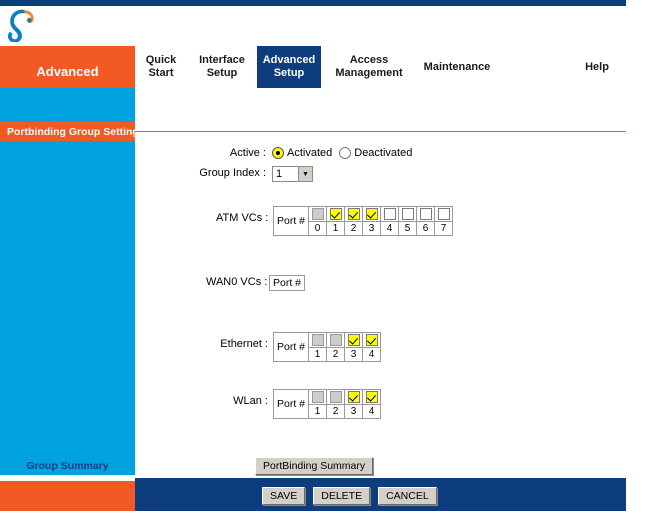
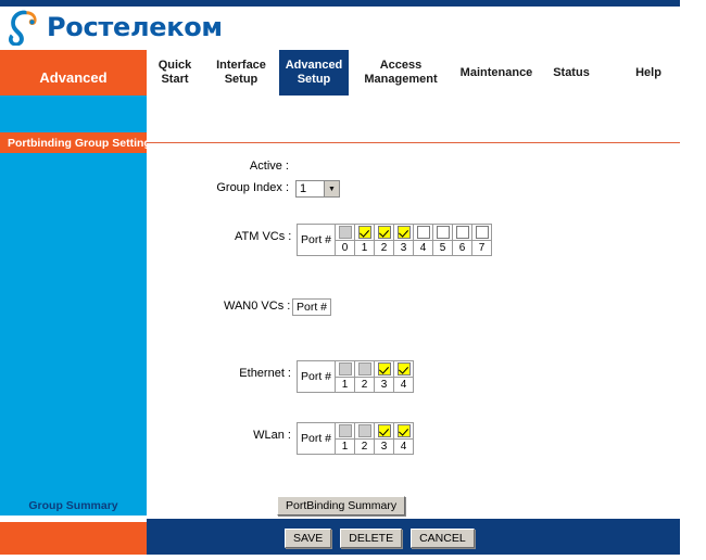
+ Ростелеком
  Advanced
  Quick
  Start
  Interface
  Setup
  Advanced
  Setup
  Access
  Management
  Maintenance
+ Status
  Help
  Portbinding Group Settin
  Active :
- Activated
- Deactivated
  Group Index :
  1
  ATM VCs :
  Port #
  0	1	2	3	4	5	6	7
  WAN0 VCs :
  Port #
  Ethernet :
  Port #
  1	2	3	4
  WLan :
  Port #
  1	2	3	4
  Group Summary
  PortBinding Summary
  SAVE
  DELETE
  CANCEL
